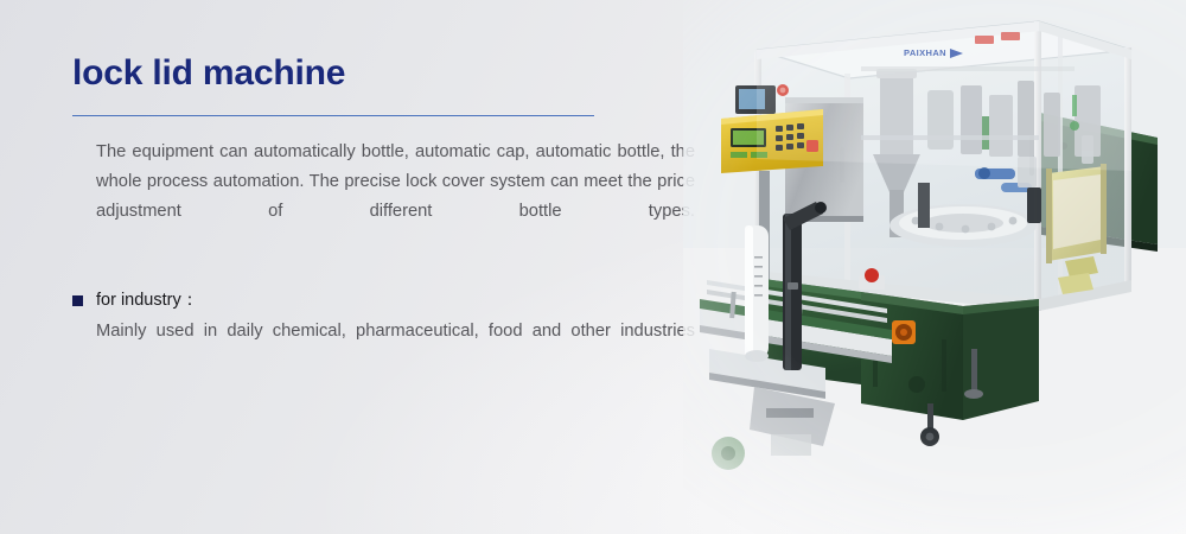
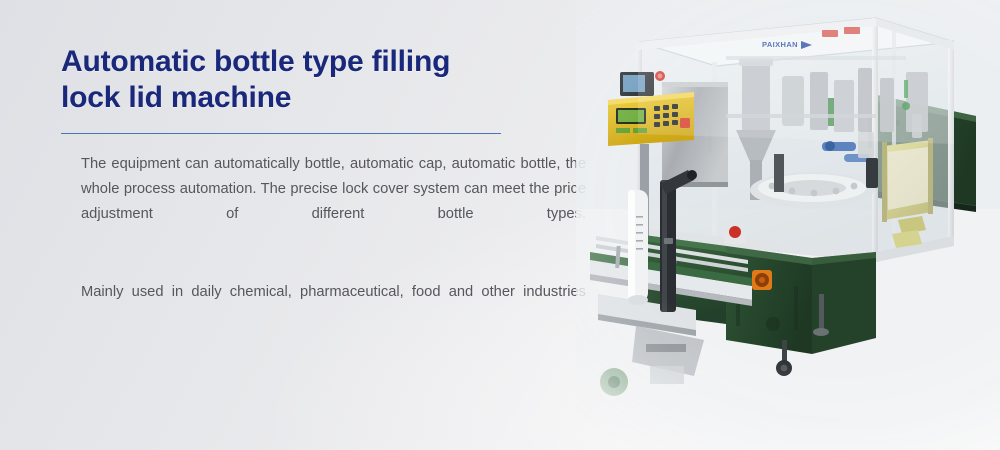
+ Automatic bottle type filling
  lock lid machine
  The equipment can automatically bottle, automatic cap, automatic bottle, th whole process automation. The precise lock cover system can meet the pric adjustment of different bottle type
- for industry：
  Mainly used in daily chemical, pharmaceutical, food and other industrie
  PAIXHAN
